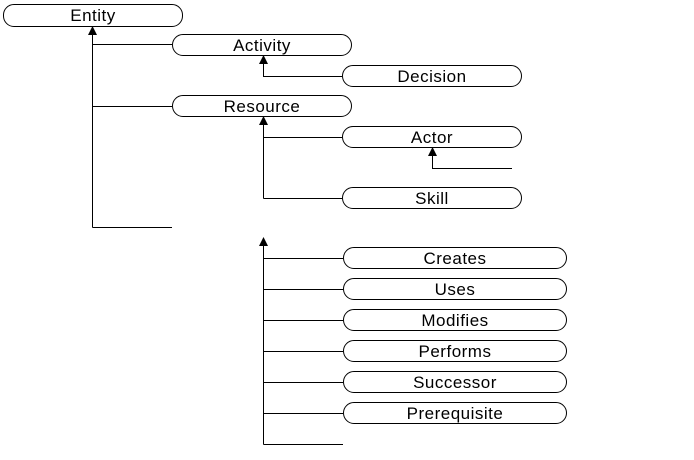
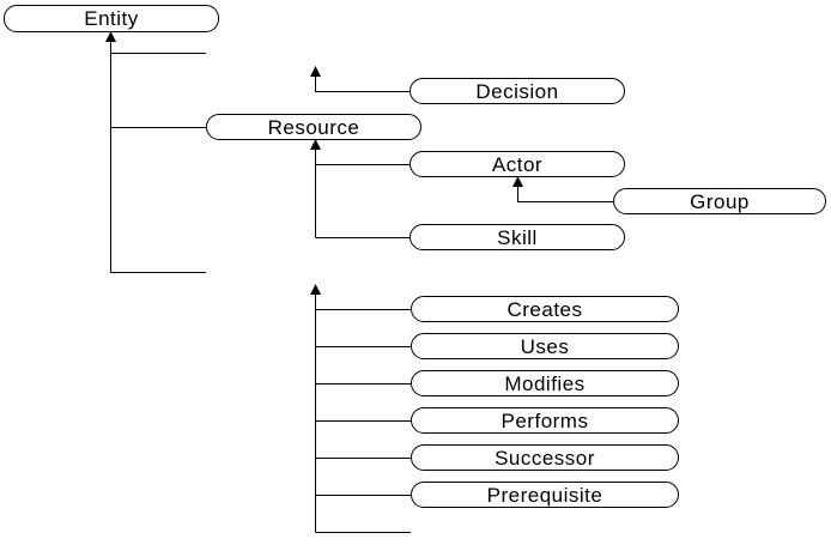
  Entity
- Activity
  Decision
  Resource
  Actor
+ Group
  Skill
  Creates
  Uses
  Modifies
  Performs
  Successor
  Prerequisite
